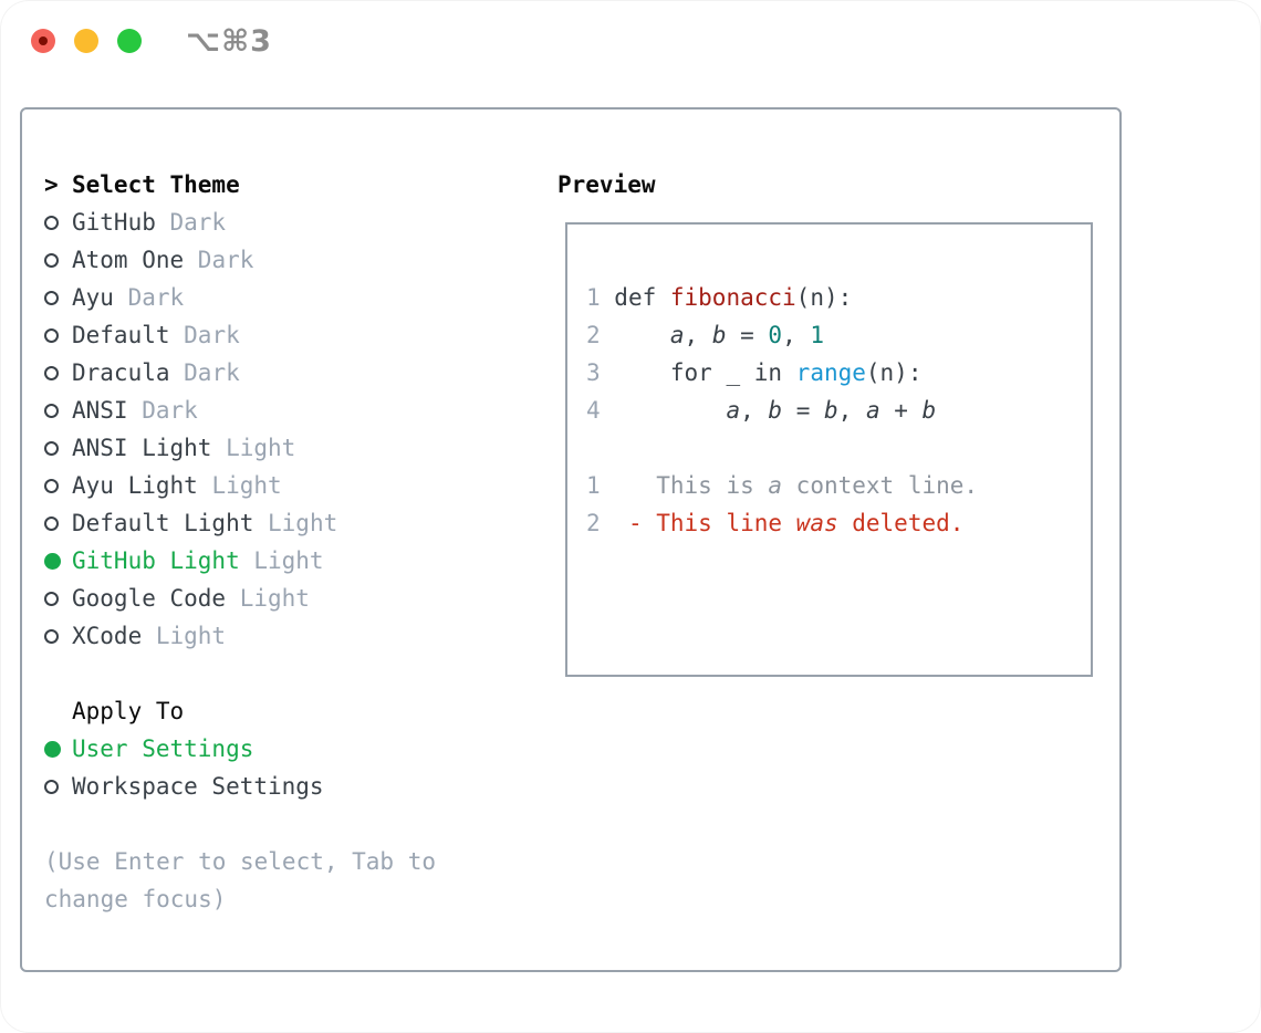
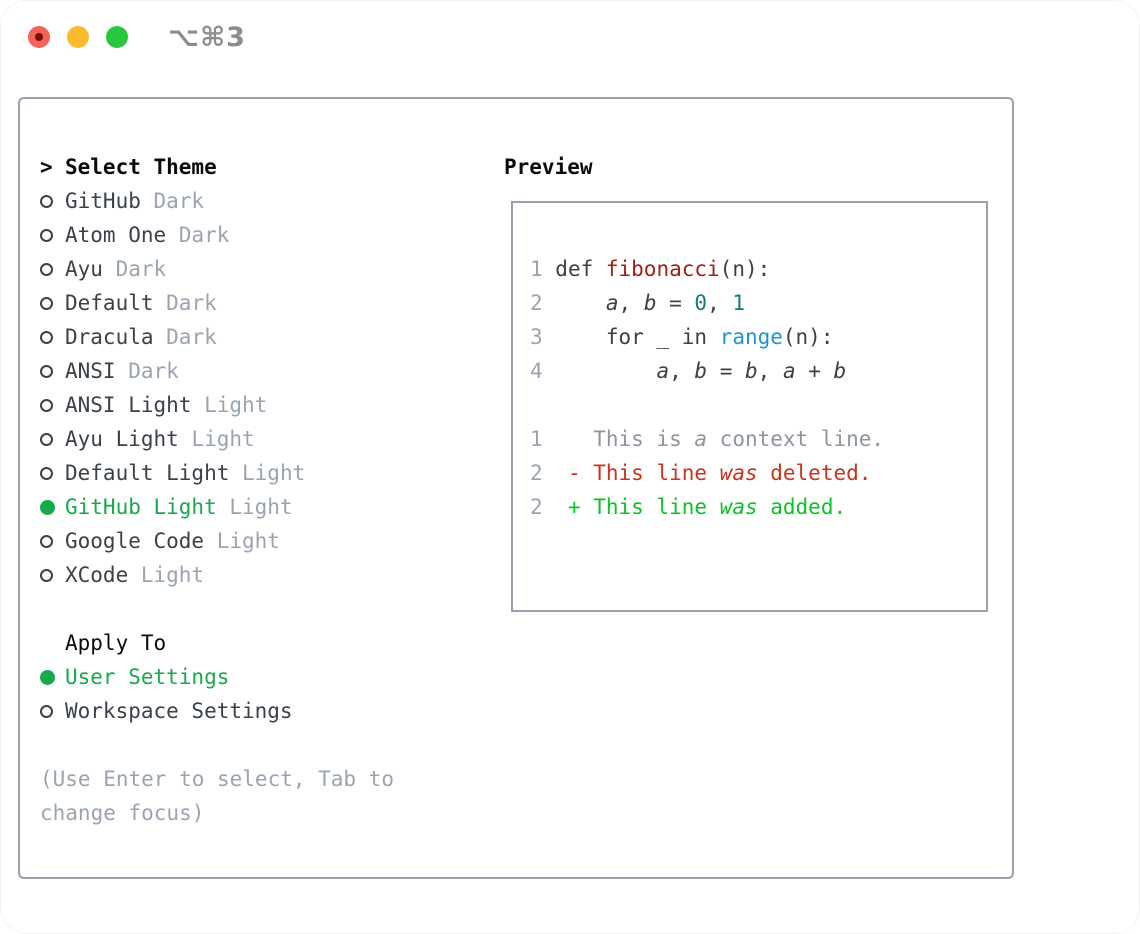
  ⌥⌘3
  >
  Select Theme
  GitHub
  Dark
  Atom One
  Dark
  Ayu
  Dark
  Default
  Dark
  Dracula
  Dark
  ANSI
  Dark
  ANSI Light
  Light
  Ayu Light
  Light
  Default Light
  Light
  GitHub Light
  Light
  Google Code
  Light
  XCode
  Light
  Apply To
  User Settings
  Workspace Settings
  (Use Enter to select, Tab to change focus)
  Preview
  1 def fibonacci(n):
  2 a, b = 0, 1
  3 for _ in range(n):
  4 a, b = b, a + b
  1 This is a context line.
  2 - This line was deleted.
+ 2 + This line was added.
